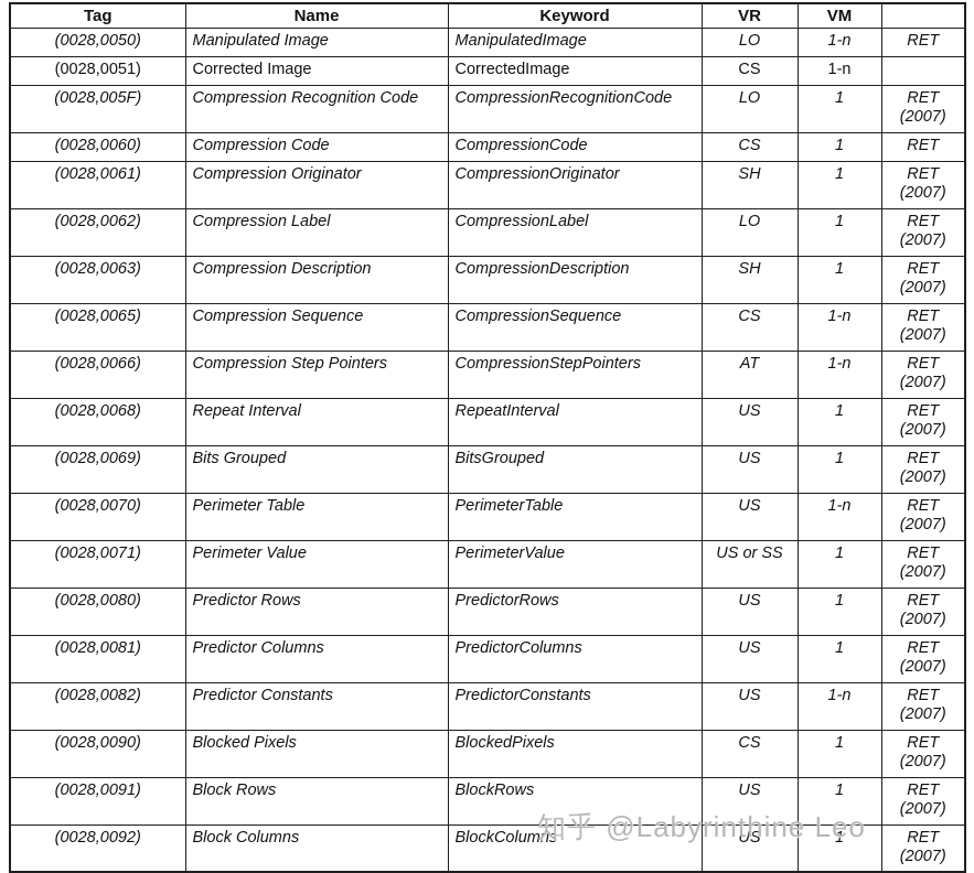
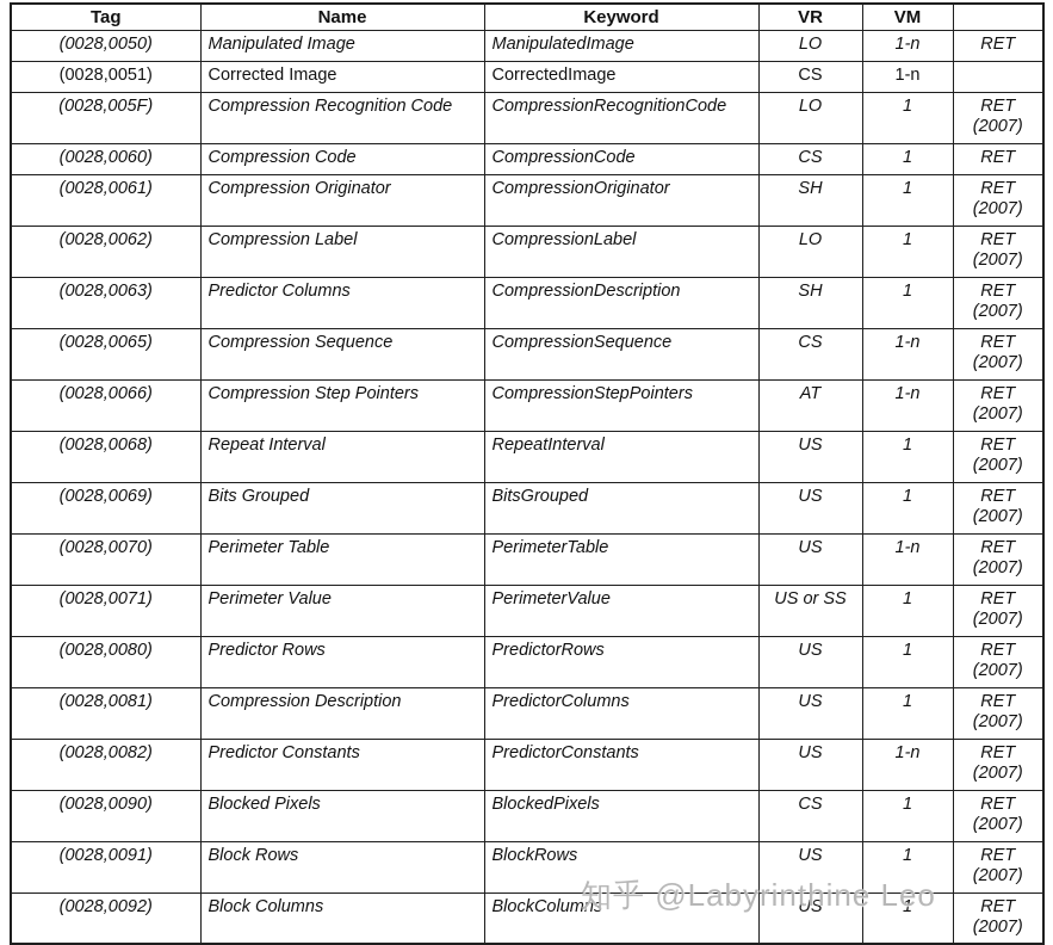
  Tag	Name	Keyword	VR	VM
  (0028,0050)	Manipulated Image	ManipulatedImage	LO	1-n	RET
  (0028,0051)	Corrected Image	CorrectedImage	CS	1-n
  (0028,005F)	Compression Recognition Code	CompressionRecognitionCode	LO	1	RET(2007)
  (0028,0060)	Compression Code	CompressionCode	CS	1	RET
  (0028,0061)	Compression Originator	CompressionOriginator	SH	1	RET(2007)
  (0028,0062)	Compression Label	CompressionLabel	LO	1	RET(2007)
- (0028,0063)	Compression Description	CompressionDescription	SH	1	RET(2007)
+ (0028,0063)	Predictor Columns	CompressionDescription	SH	1	RET(2007)
  (0028,0065)	Compression Sequence	CompressionSequence	CS	1-n	RET(2007)
  (0028,0066)	Compression Step Pointers	CompressionStepPointers	AT	1-n	RET(2007)
  (0028,0068)	Repeat Interval	RepeatInterval	US	1	RET(2007)
  (0028,0069)	Bits Grouped	BitsGrouped	US	1	RET(2007)
  (0028,0070)	Perimeter Table	PerimeterTable	US	1-n	RET(2007)
  (0028,0071)	Perimeter Value	PerimeterValue	US or SS	1	RET(2007)
  (0028,0080)	Predictor Rows	PredictorRows	US	1	RET(2007)
- (0028,0081)	Predictor Columns	PredictorColumns	US	1	RET(2007)
+ (0028,0081)	Compression Description	PredictorColumns	US	1	RET(2007)
  (0028,0082)	Predictor Constants	PredictorConstants	US	1-n	RET(2007)
  (0028,0090)	Blocked Pixels	BlockedPixels	CS	1	RET(2007)
  (0028,0091)	Block Rows	BlockRows	US	1	RET(2007)
  (0028,0092)	Block Columns	BlockColumns	US	1	RET(2007)
  知乎 @Labyrinthine Leo
